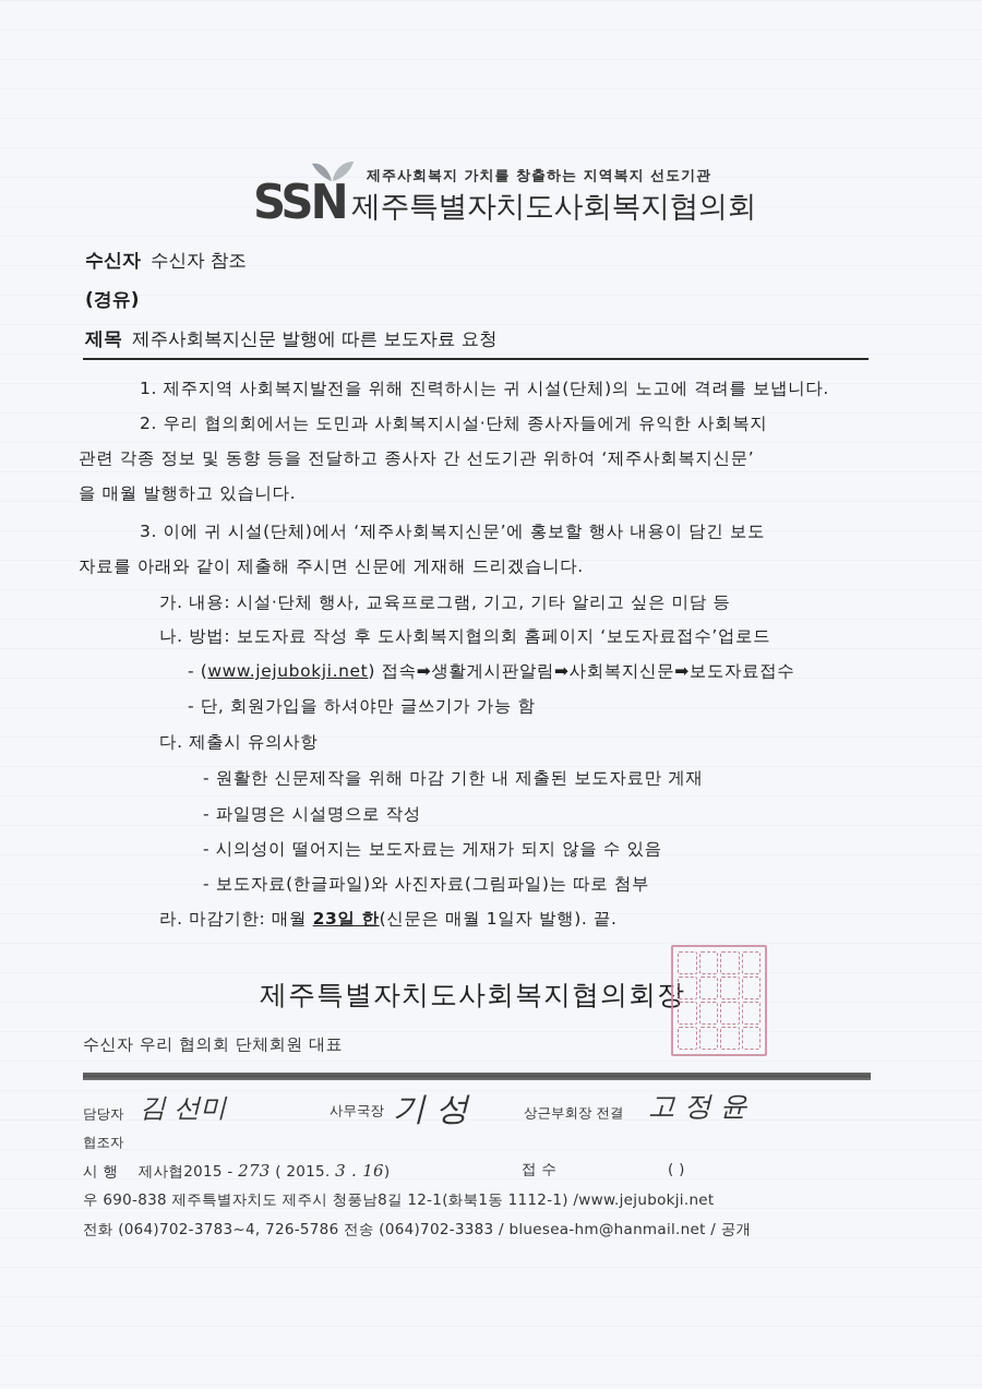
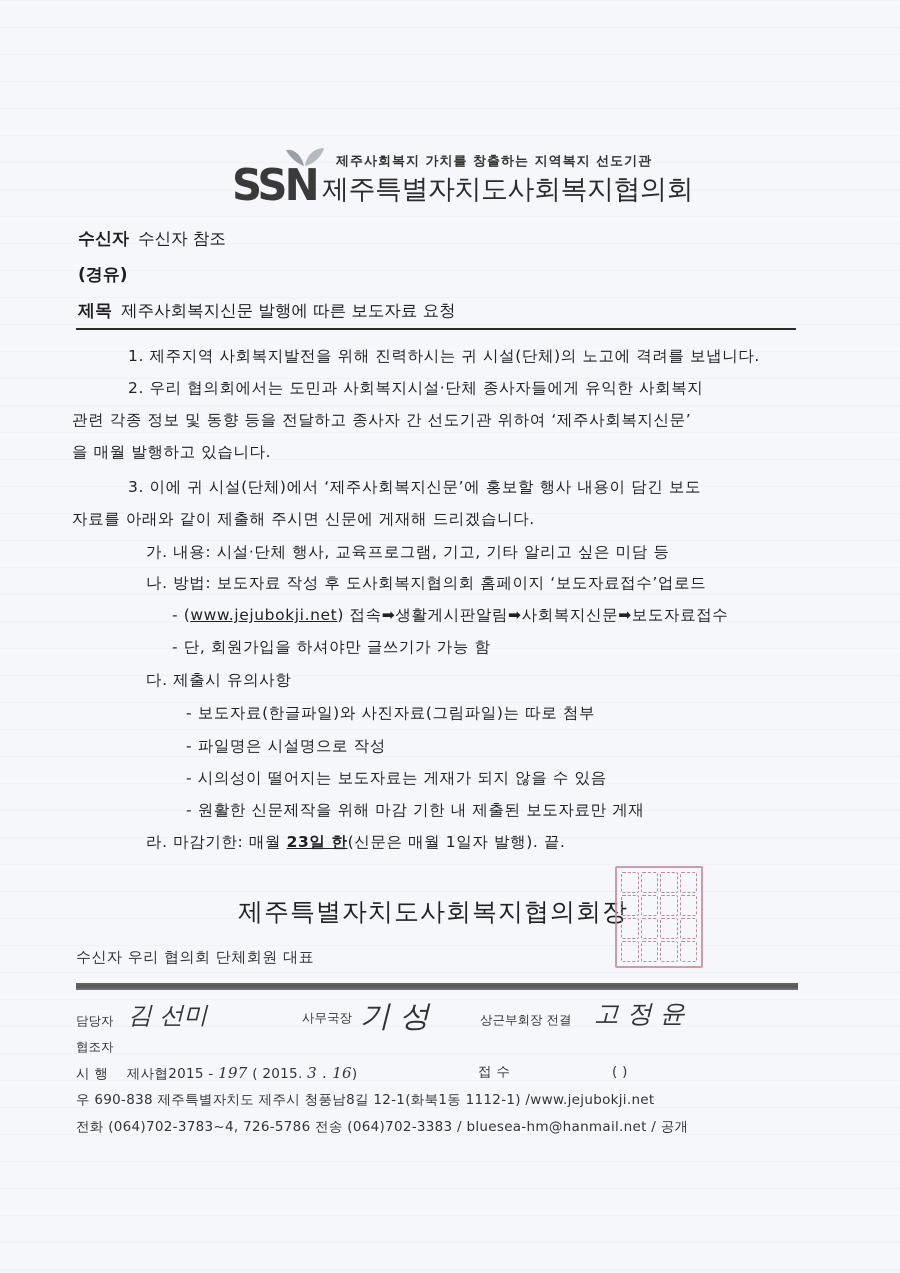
  SSN
  제주사회복지 가치를 창출하는 지역복지 선도기관
  제주특별자치도사회복지협의회
  수신자 수신자 참조
  (경유)
  제목 제주사회복지신문 발행에 따른 보도자료 요청
  1. 제주지역 사회복지발전을 위해 진력하시는 귀 시설(단체)의 노고에 격려를 보냅니다.
  2. 우리 협의회에서는 도민과 사회복지시설·단체 종사자들에게 유익한 사회복지
  관련 각종 정보 및 동향 등을 전달하고 종사자 간 선도기관 위하여 ‘제주사회복지신문’
  을 매월 발행하고 있습니다.
  3. 이에 귀 시설(단체)에서 ‘제주사회복지신문’에 홍보할 행사 내용이 담긴 보도
  자료를 아래와 같이 제출해 주시면 신문에 게재해 드리겠습니다.
  가. 내용: 시설·단체 행사, 교육프로그램, 기고, 기타 알리고 싶은 미담 등
  나. 방법: 보도자료 작성 후 도사회복지협의회 홈페이지 ‘보도자료접수’업로드
  - (www.jejubokji.net) 접속➡생활게시판알림➡사회복지신문➡보도자료접수
  - 단, 회원가입을 하셔야만 글쓰기가 가능 함
  다. 제출시 유의사항
- - 원활한 신문제작을 위해 마감 기한 내 제출된 보도자료만 게재
+ - 보도자료(한글파일)와 사진자료(그림파일)는 따로 첨부
  - 파일명은 시설명으로 작성
  - 시의성이 떨어지는 보도자료는 게재가 되지 않을 수 있음
- - 보도자료(한글파일)와 사진자료(그림파일)는 따로 첨부
+ - 원활한 신문제작을 위해 마감 기한 내 제출된 보도자료만 게재
  라. 마감기한: 매월 23일 한(신문은 매월 1일자 발행). 끝.
  제주특별자치도사회복지협의회장
  수신자 우리 협의회 단체회원 대표
  담당자
  김 선미
  사무국장
  기 성
  상근부회장 전결
  고 정 윤
  협조자
- 시 행 제사협2015 - 273 ( 2015. 3 . 16)
+ 시 행 제사협2015 - 197 ( 2015. 3 . 16)
  접 수
  ( )
  우 690-838 제주특별자치도 제주시 청풍남8길 12-1(화북1동 1112-1) /www.jejubokji.net
  전화 (064)702-3783~4, 726-5786 전송 (064)702-3383 / bluesea-hm@hanmail.net / 공개
